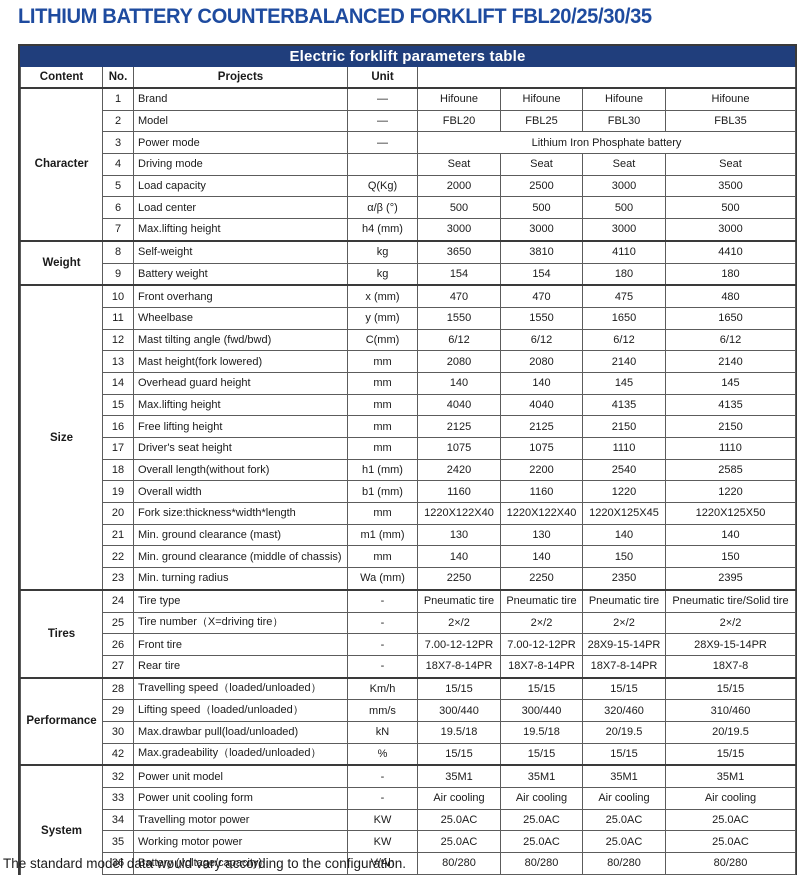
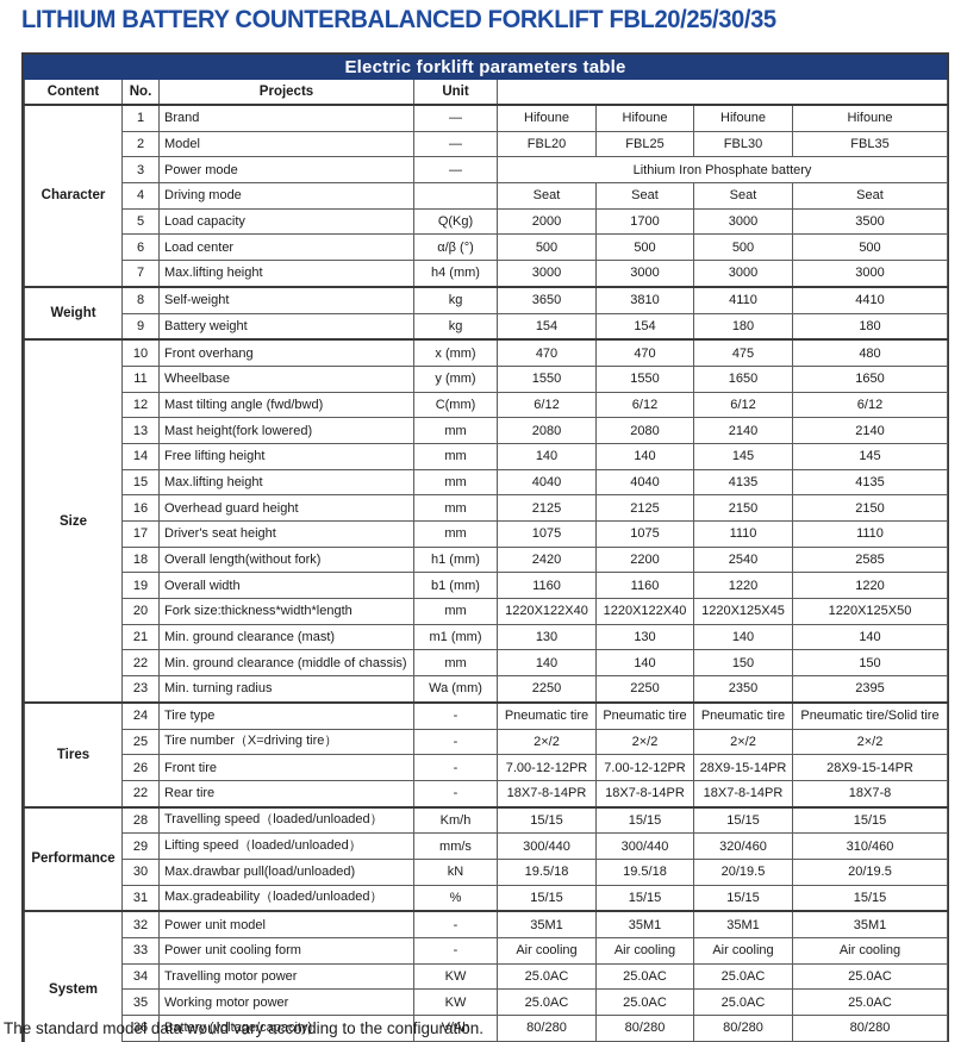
  LITHIUM BATTERY COUNTERBALANCED FORKLIFT FBL20/25/30/35
  Electric forklift parameters table
  Content	No.	Projects	Unit
  Character	1	Brand	—	Hifoune	Hifoune	Hifoune	Hifoune
  2	Model	—	FBL20	FBL25	FBL30	FBL35
  3	Power mode	—	Lithium Iron Phosphate battery
  4	Driving mode		Seat	Seat	Seat	Seat
- 5	Load capacity	Q(Kg)	2000	2500	3000	3500
+ 5	Load capacity	Q(Kg)	2000	1700	3000	3500
  6	Load center	α/β (°)	500	500	500	500
  7	Max.lifting height	h4 (mm)	3000	3000	3000	3000
  Weight	8	Self-weight	kg	3650	3810	4110	4410
  9	Battery weight	kg	154	154	180	180
  Size	10	Front overhang	x (mm)	470	470	475	480
  11	Wheelbase	y (mm)	1550	1550	1650	1650
  12	Mast tilting angle (fwd/bwd)	C(mm)	6/12	6/12	6/12	6/12
  13	Mast height(fork lowered)	mm	2080	2080	2140	2140
- 14	Overhead guard height	mm	140	140	145	145
+ 14	Free lifting height	mm	140	140	145	145
  15	Max.lifting height	mm	4040	4040	4135	4135
- 16	Free lifting height	mm	2125	2125	2150	2150
+ 16	Overhead guard height	mm	2125	2125	2150	2150
  17	Driver's seat height	mm	1075	1075	1110	1110
  18	Overall length(without fork)	h1 (mm)	2420	2200	2540	2585
  19	Overall width	b1 (mm)	1160	1160	1220	1220
  20	Fork size:thickness*width*length	mm	1220X122X40	1220X122X40	1220X125X45	1220X125X50
  21	Min. ground clearance (mast)	m1 (mm)	130	130	140	140
  22	Min. ground clearance (middle of chassis)	mm	140	140	150	150
  23	Min. turning radius	Wa (mm)	2250	2250	2350	2395
  Tires	24	Tire type	-	Pneumatic tire	Pneumatic tire	Pneumatic tire	Pneumatic tire/Solid tire
  25	Tire number（X=driving tire）	-	2×/2	2×/2	2×/2	2×/2
  26	Front tire	-	7.00-12-12PR	7.00-12-12PR	28X9-15-14PR	28X9-15-14PR
- 27	Rear tire	-	18X7-8-14PR	18X7-8-14PR	18X7-8-14PR	18X7-8
+ 22	Rear tire	-	18X7-8-14PR	18X7-8-14PR	18X7-8-14PR	18X7-8
  Performance	28	Travelling speed（loaded/unloaded）	Km/h	15/15	15/15	15/15	15/15
  29	Lifting speed（loaded/unloaded）	mm/s	300/440	300/440	320/460	310/460
  30	Max.drawbar pull(load/unloaded)	kN	19.5/18	19.5/18	20/19.5	20/19.5
- 42	Max.gradeability（loaded/unloaded）	%	15/15	15/15	15/15	15/15
+ 31	Max.gradeability（loaded/unloaded）	%	15/15	15/15	15/15	15/15
  System	32	Power unit model	-	35M1	35M1	35M1	35M1
  33	Power unit cooling form	-	Air cooling	Air cooling	Air cooling	Air cooling
  34	Travelling motor power	KW	25.0AC	25.0AC	25.0AC	25.0AC
  35	Working motor power	KW	25.0AC	25.0AC	25.0AC	25.0AC
  36	Battery (voltage/capacity)	V/Ah	80/280	80/280	80/280	80/280
  The standard model data would vary according to the configuration.
